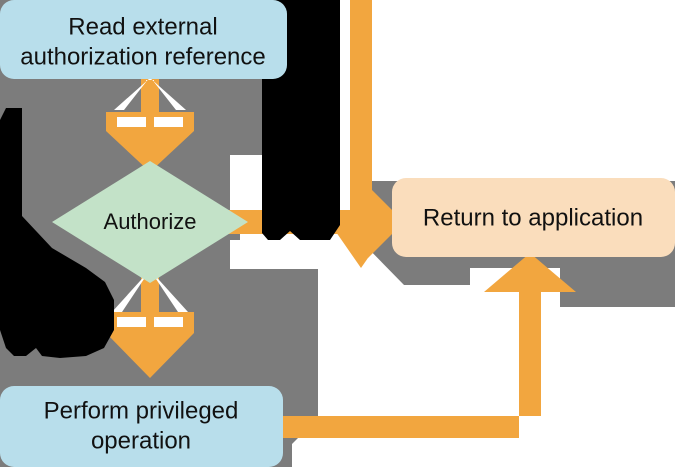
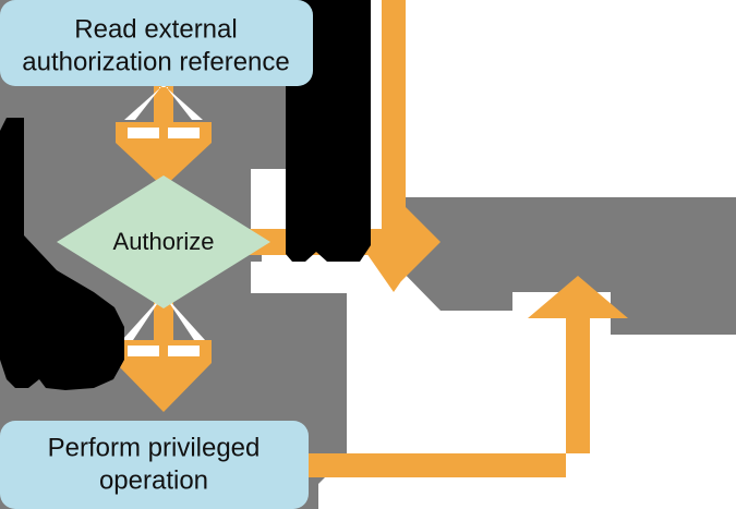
  Read external
  authorization reference
  Authorize
  Perform privileged
  operation
- Return to application
